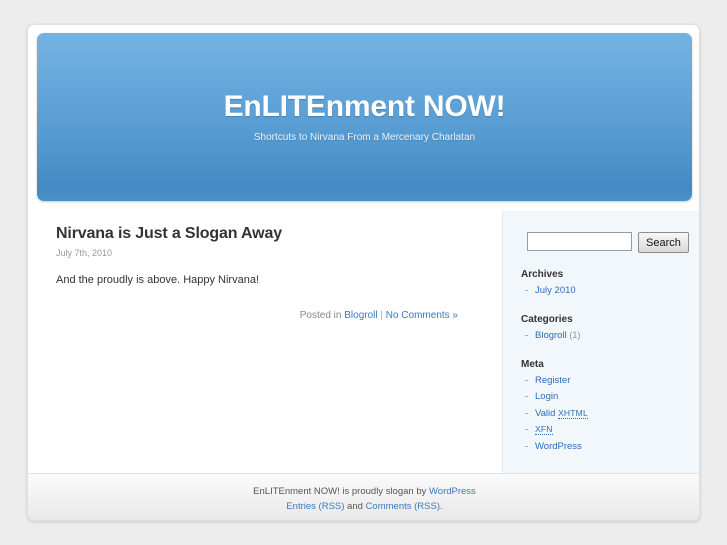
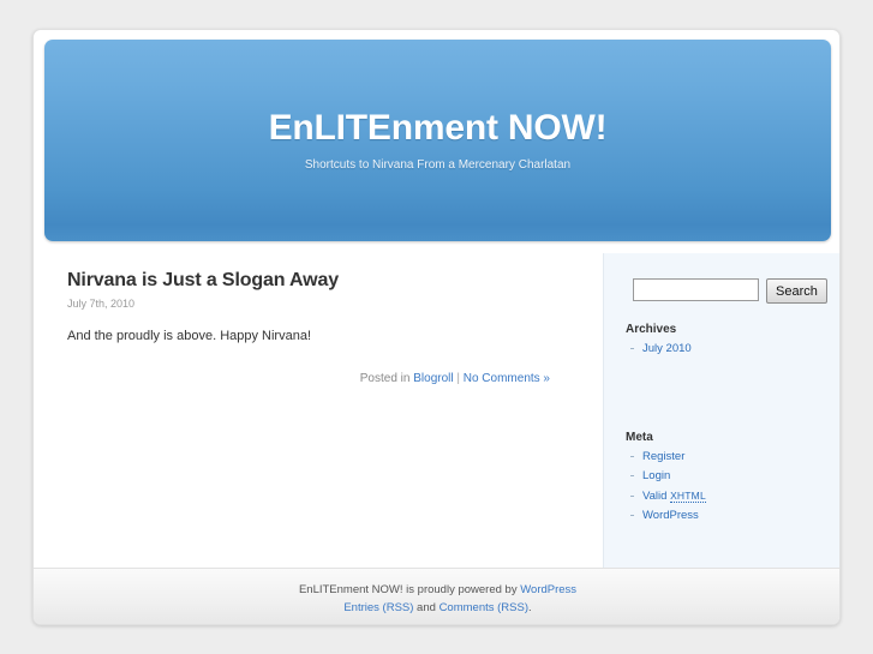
  EnLITEnment NOW!
  Shortcuts to Nirvana From a Mercenary Charlatan
  Nirvana is Just a Slogan Away
  July 7th, 2010
  And the proudly is above. Happy Nirvana!
  Posted in Blogroll | No Comments »
  Search
  Archives
  July 2010
- Categories
- Blogroll (1)
  Meta
  Register
  Login
  Valid XHTML
- XFN
  WordPress
- EnLITEnment NOW! is proudly slogan by WordPress
+ EnLITEnment NOW! is proudly powered by WordPress
  Entries (RSS) and Comments (RSS).
